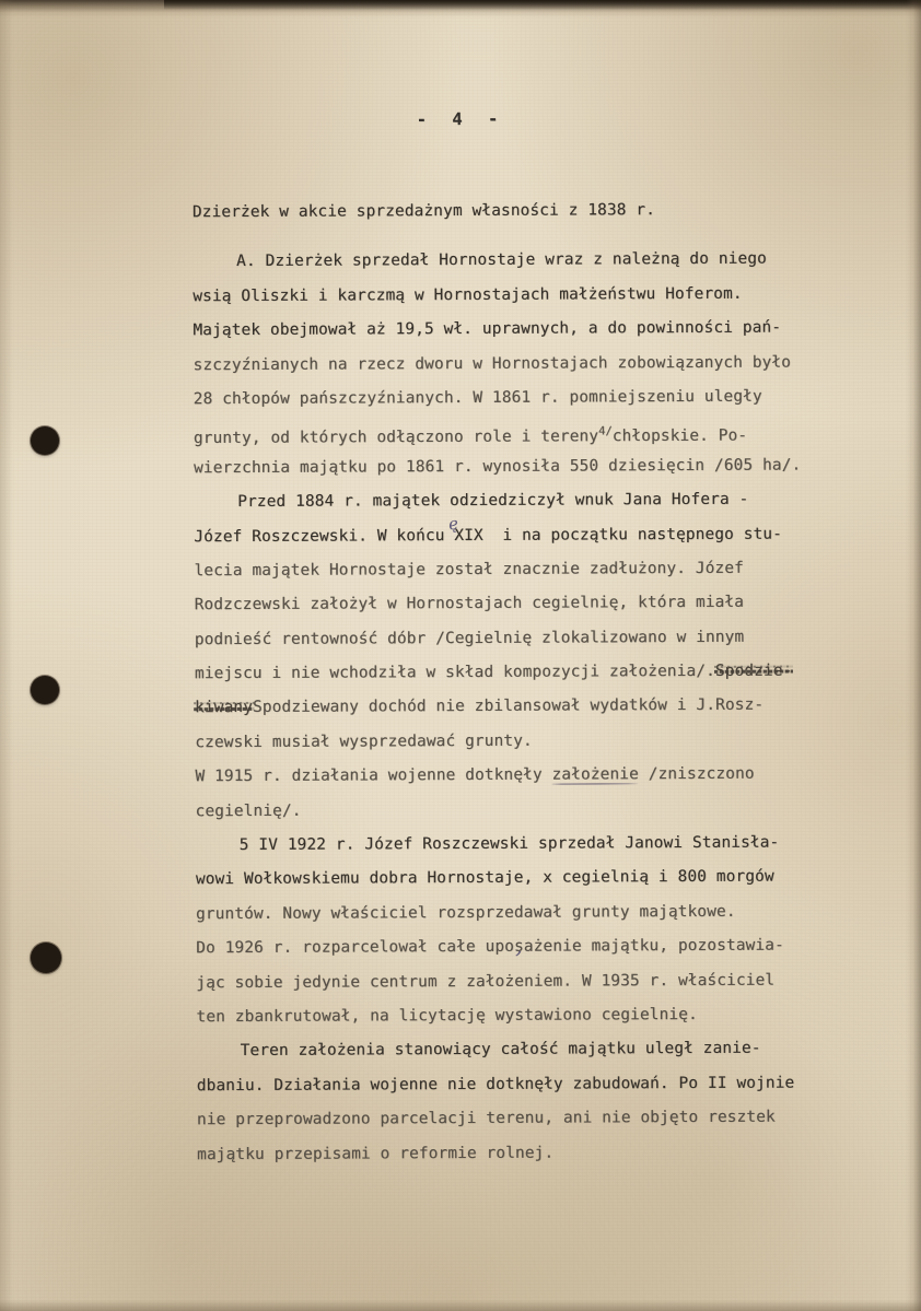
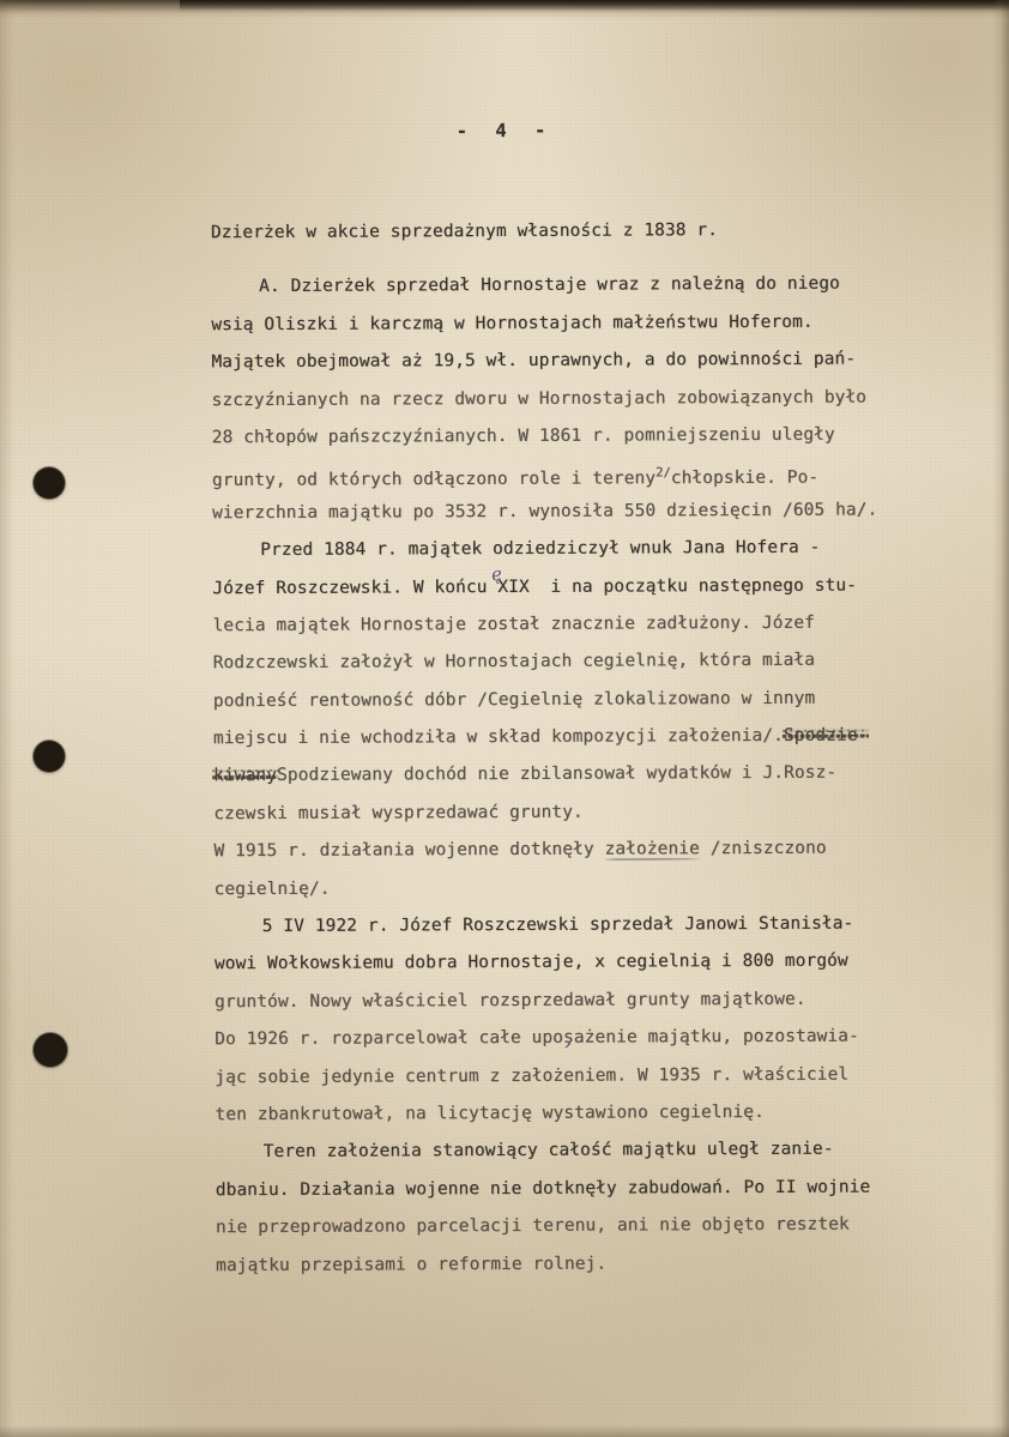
  - 4 -
  Dzierżek w akcie sprzedażnym własności z 1838 r.
  A. Dzierżek sprzedał Hornostaje wraz z należną do niego
  wsią Oliszki i karczmą w Hornostajach małżeństwu Hoferom.
  Majątek obejmował aż 19,5 wł. uprawnych, a do powinności pań-
  szczyźnianych na rzecz dworu w Hornostajach zobowiązanych było
  28 chłopów pańszczyźnianych. W 1861 r. pomniejszeniu uległy
- grunty, od których odłączono role i tereny4/chłopskie. Po-
+ grunty, od których odłączono role i tereny2/chłopskie. Po-
- wierzchnia majątku po 1861 r. wynosiła 550 dziesięcin /605 ha/.
+ wierzchnia majątku po 3532 r. wynosiła 550 dziesięcin /605 ha/.
  Przed 1884 r. majątek odziedziczył wnuk Jana Hofera -
  Józef Roszczewski. W końcu XIX i na początku następnego stu-
  lecia majątek Hornostaje został znacznie zadłużony. Józef
  Rodzczewski założył w Hornostajach cegielnię, która miała
  podnieść rentowność dóbr /Cegielnię zlokalizowano w innym
  miejscu i nie wchodziła w skład kompozycji założenia/.Spodzie-
  kiwanySpodziewany dochód nie zbilansował wydatków i J.Rosz-
  czewski musiał wysprzedawać grunty.
  W 1915 r. działania wojenne dotknęły założenie /zniszczono
  cegielnię/.
  5 IV 1922 r. Józef Roszczewski sprzedał Janowi Stanisła-
  wowi Wołkowskiemu dobra Hornostaje, x cegielnią i 800 morgów
  gruntów. Nowy właściciel rozsprzedawał grunty majątkowe.
  Do 1926 r. rozparcelował całe uposażenie majątku, pozostawia-
  jąc sobie jedynie centrum z założeniem. W 1935 r. właściciel
  ten zbankrutował, na licytację wystawiono cegielnię.
  Teren założenia stanowiący całość majątku uległ zanie-
  dbaniu. Działania wojenne nie dotknęły zabudowań. Po II wojnie
  nie przeprowadzono parcelacji terenu, ani nie objęto resztek
  majątku przepisami o reformie rolnej.
